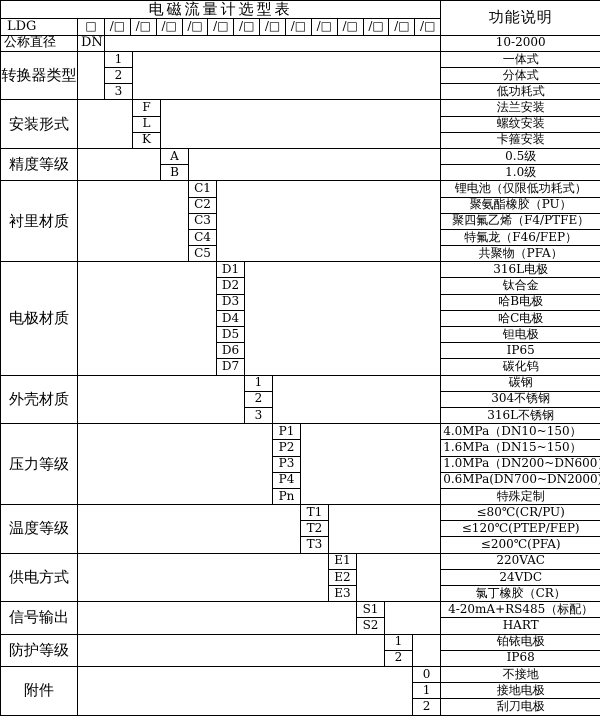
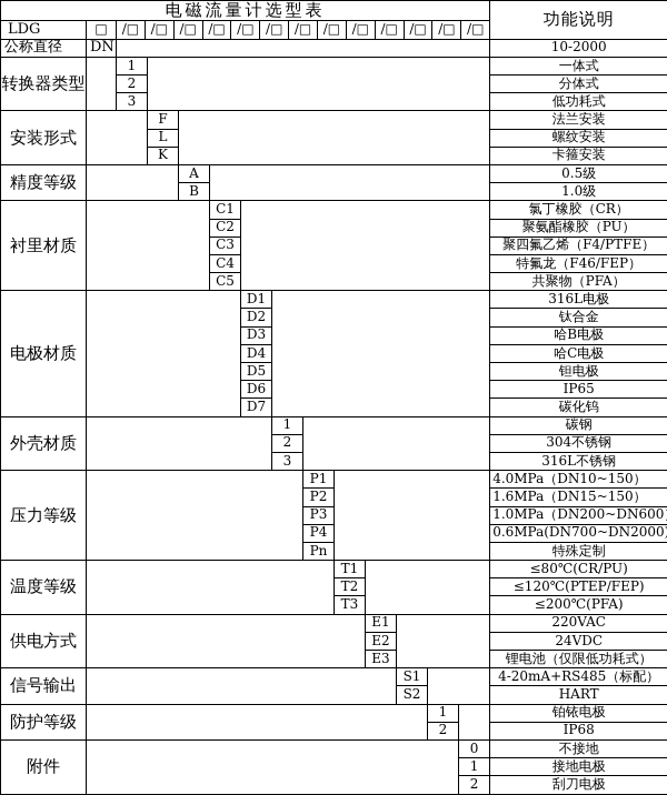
  电磁流量计选型表	功能说明
  LDG	□	/□ /□ /□ /□ /□ /□ /□ /□ /□ /□ /□ /□ /□
  公称直径	DN		10-2000
  转换器类型		1		一体式
  2	分体式
  3	低功耗式
  安装形式		F		法兰安装
  L	螺纹安装
  K	卡箍安装
  精度等级		A		0.5级
  B	1.0级
- 衬里材质		C1		锂电池（仅限低功耗式）
+ 衬里材质		C1		氯丁橡胶（CR）
  C2	聚氨酯橡胶（PU）
  C3	聚四氟乙烯（F4/PTFE）
  C4	特氟龙（F46/FEP）
  C5	共聚物（PFA）
  电极材质		D1		316L电极
  D2	钛合金
  D3	哈B电极
  D4	哈C电极
  D5	钽电极
  D6	IP65
  D7	碳化钨
  外壳材质		1		碳钢
  2	304不锈钢
  3	316L不锈钢
  压力等级		P1		4.0MPa（DN10~150）
  P2	1.6MPa（DN15~150）
  P3	1.0MPa（DN200~DN600
  P4	0.6MPa(DN700~DN2000
  Pn	特殊定制
  温度等级		T1		≤80℃(CR/PU)
  T2	≤120℃(PTEP/FEP)
  T3	≤200℃(PFA)
  供电方式		E1		220VAC
  E2	24VDC
- E3	氯丁橡胶（CR）
+ E3	锂电池（仅限低功耗式）
  信号输出		S1		4-20mA+RS485（标配）
  S2	HART
  防护等级		1		铂铱电极
  2	IP68
  附件		0	不接地
  1	接地电极
  2	刮刀电极
